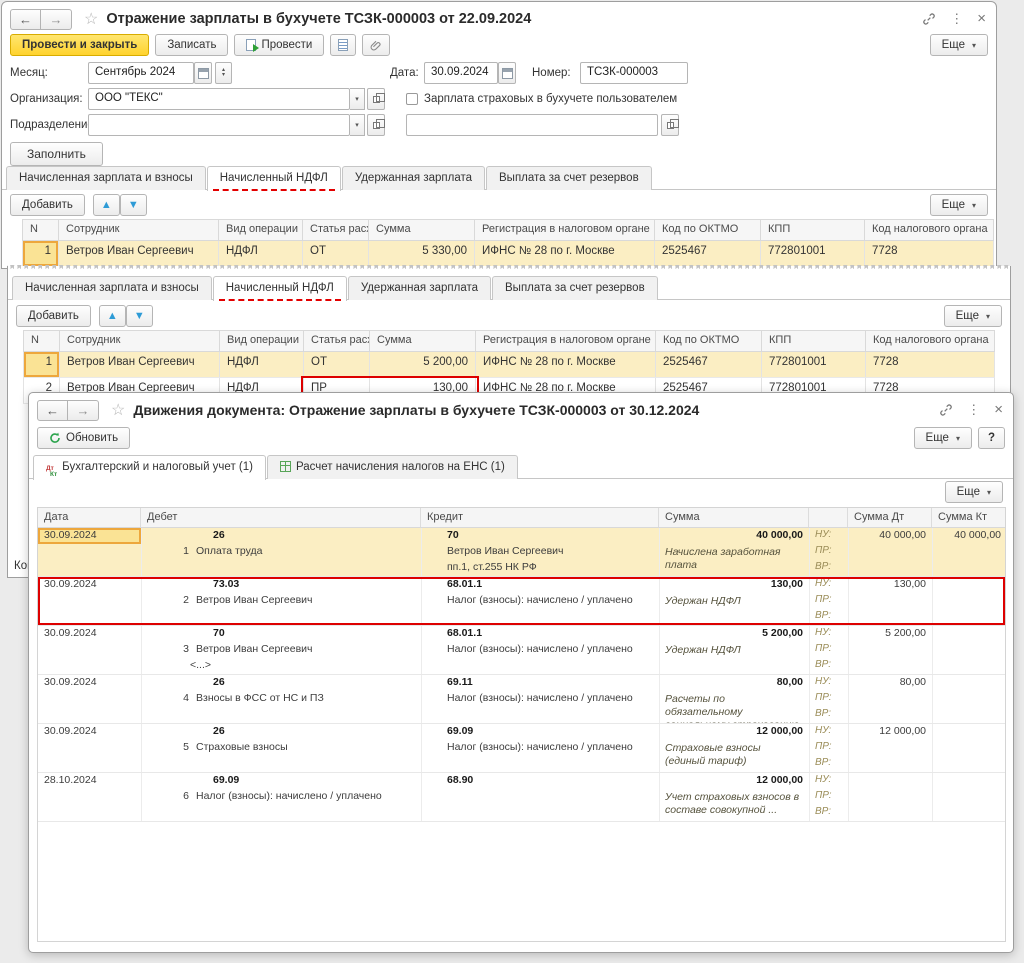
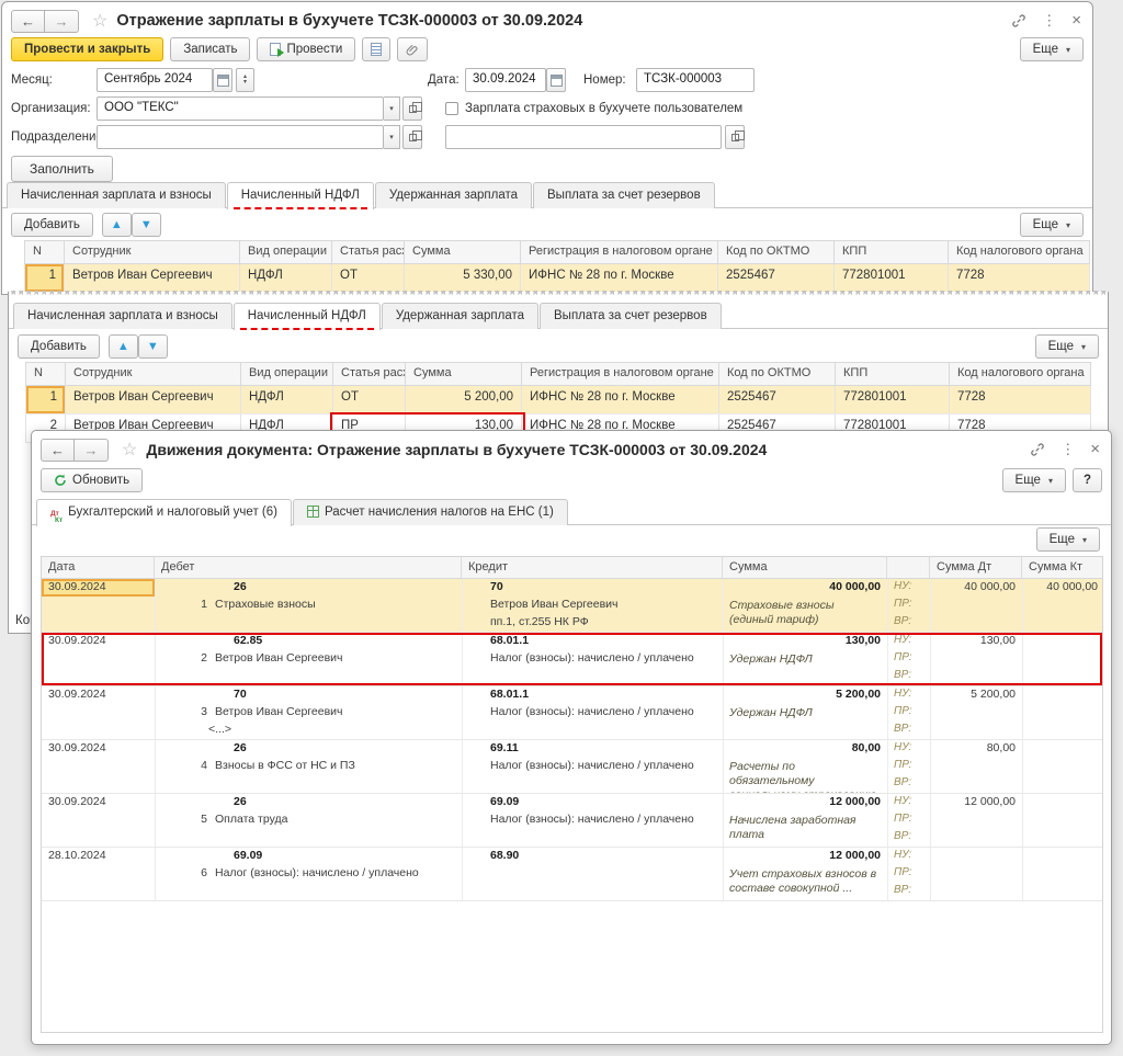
  ←
  →
  ☆
- Отражение зарплаты в бухучете ТСЗК-000003 от 22.09.2024
+ Отражение зарплаты в бухучете ТСЗК-000003 от 30.09.2024
  ⋮
  ×
  Провести и закрыть
  Записать
  Провести
  Еще
  ▾
  Месяц:
  Сентябрь 2024
  Дата:
  30.09.2024
  Номер:
  ТСЗК-000003
  Организация:
  ООО "ТЕКС"
  Зарплата страховых в бухучете пользователем
  Подразделени
  Заполнить
  Начисленная зарплата и взносы Начисленный НДФЛ Удержанная зарплата Выплата за счет резервов
  Добавить
  ▲
  ▼
  Еще
  ▾
  N
  Сотрудник
  Вид операции
  Сумма
  Регистрация в налоговом органе
  Код по ОКТМО
  КПП
  Код налогового органа
  1
  Ветров Иван Сергеевич
  НДФЛ
  ОТ
  5 330,00
  ИФНС № 28 по г. Москве
  2525467
  772801001
  7728
  Начисленная зарплата и взносы Начисленный НДФЛ Удержанная зарплата Выплата за счет резервов
  Добавить
  ▲
  ▼
  Еще
  ▾
  N
  Сотрудник
  Вид операции
  Сумма
  Регистрация в налоговом органе
  Код по ОКТМО
  КПП
  Код налогового органа
  1
  Ветров Иван Сергеевич
  НДФЛ
  ОТ
  5 200,00
  ИФНС № 28 по г. Москве
  2525467
  772801001
  7728
  2
  Ветров Иван Сергеевич
  НДФЛ
  ПР
  130,00
  ИФНС № 28 по г. Москве
  2525467
  772801001
  7728
  ←
  →
  ☆
- Движения документа: Отражение зарплаты в бухучете ТСЗК-000003 от 30.12.2024
+ Движения документа: Отражение зарплаты в бухучете ТСЗК-000003 от 30.09.2024
  ⋮
  ×
  Обновить
  Еще
  ▾
  ?
- Бухгалтерский и налоговый учет (1) Расчет начисления налогов на ЕНС (1)
+ Бухгалтерский и налоговый учет (6) Расчет начисления налогов на ЕНС (1)
  Еще
  ▾
  Дата
  Дебет
  Кредит
  Сумма
  Сумма Дт
  Сумма Кт
  30.09.2024
  26
  70
  40 000,00
  НУ:
  40 000,00
  40 000,00
- 1 Оплата труда
+ 1 Страховые взносы
  Ветров Иван Сергеевич
- Начислена заработная плата
+ Страховые взносы (единый тариф)
  ПР:
  пп.1, ст.255 НК РФ
  ВР:
  30.09.2024
- 73.03
+ 62.85
  68.01.1
  130,00
  НУ:
  130,00
  2 Ветров Иван Сергеевич
  Налог (взносы): начислено / уплачено
  Удержан НДФЛ
  ПР:
  ВР:
  30.09.2024
  70
  68.01.1
  5 200,00
  НУ:
  5 200,00
  3 Ветров Иван Сергеевич
  Налог (взносы): начислено / уплачено
  Удержан НДФЛ
  ПР:
  <...>
  ВР:
  30.09.2024
  26
  69.11
  80,00
  НУ:
  80,00
  4 Взносы в ФСС от НС и ПЗ
  Налог (взносы): начислено / уплачено
  ПР:
  ВР:
  30.09.2024
  26
  69.09
  12 000,00
  НУ:
  12 000,00
- 5 Страховые взносы
+ 5 Оплата труда
  Налог (взносы): начислено / уплачено
- Страховые взносы (единый тариф)
+ Начислена заработная плата
  ПР:
  ВР:
  28.10.2024
  69.09
  68.90
  12 000,00
  НУ:
  6 Налог (взносы): начислено / уплачено
  Учет страховых взносов в составе совокупной ...
  ПР:
  ВР:
